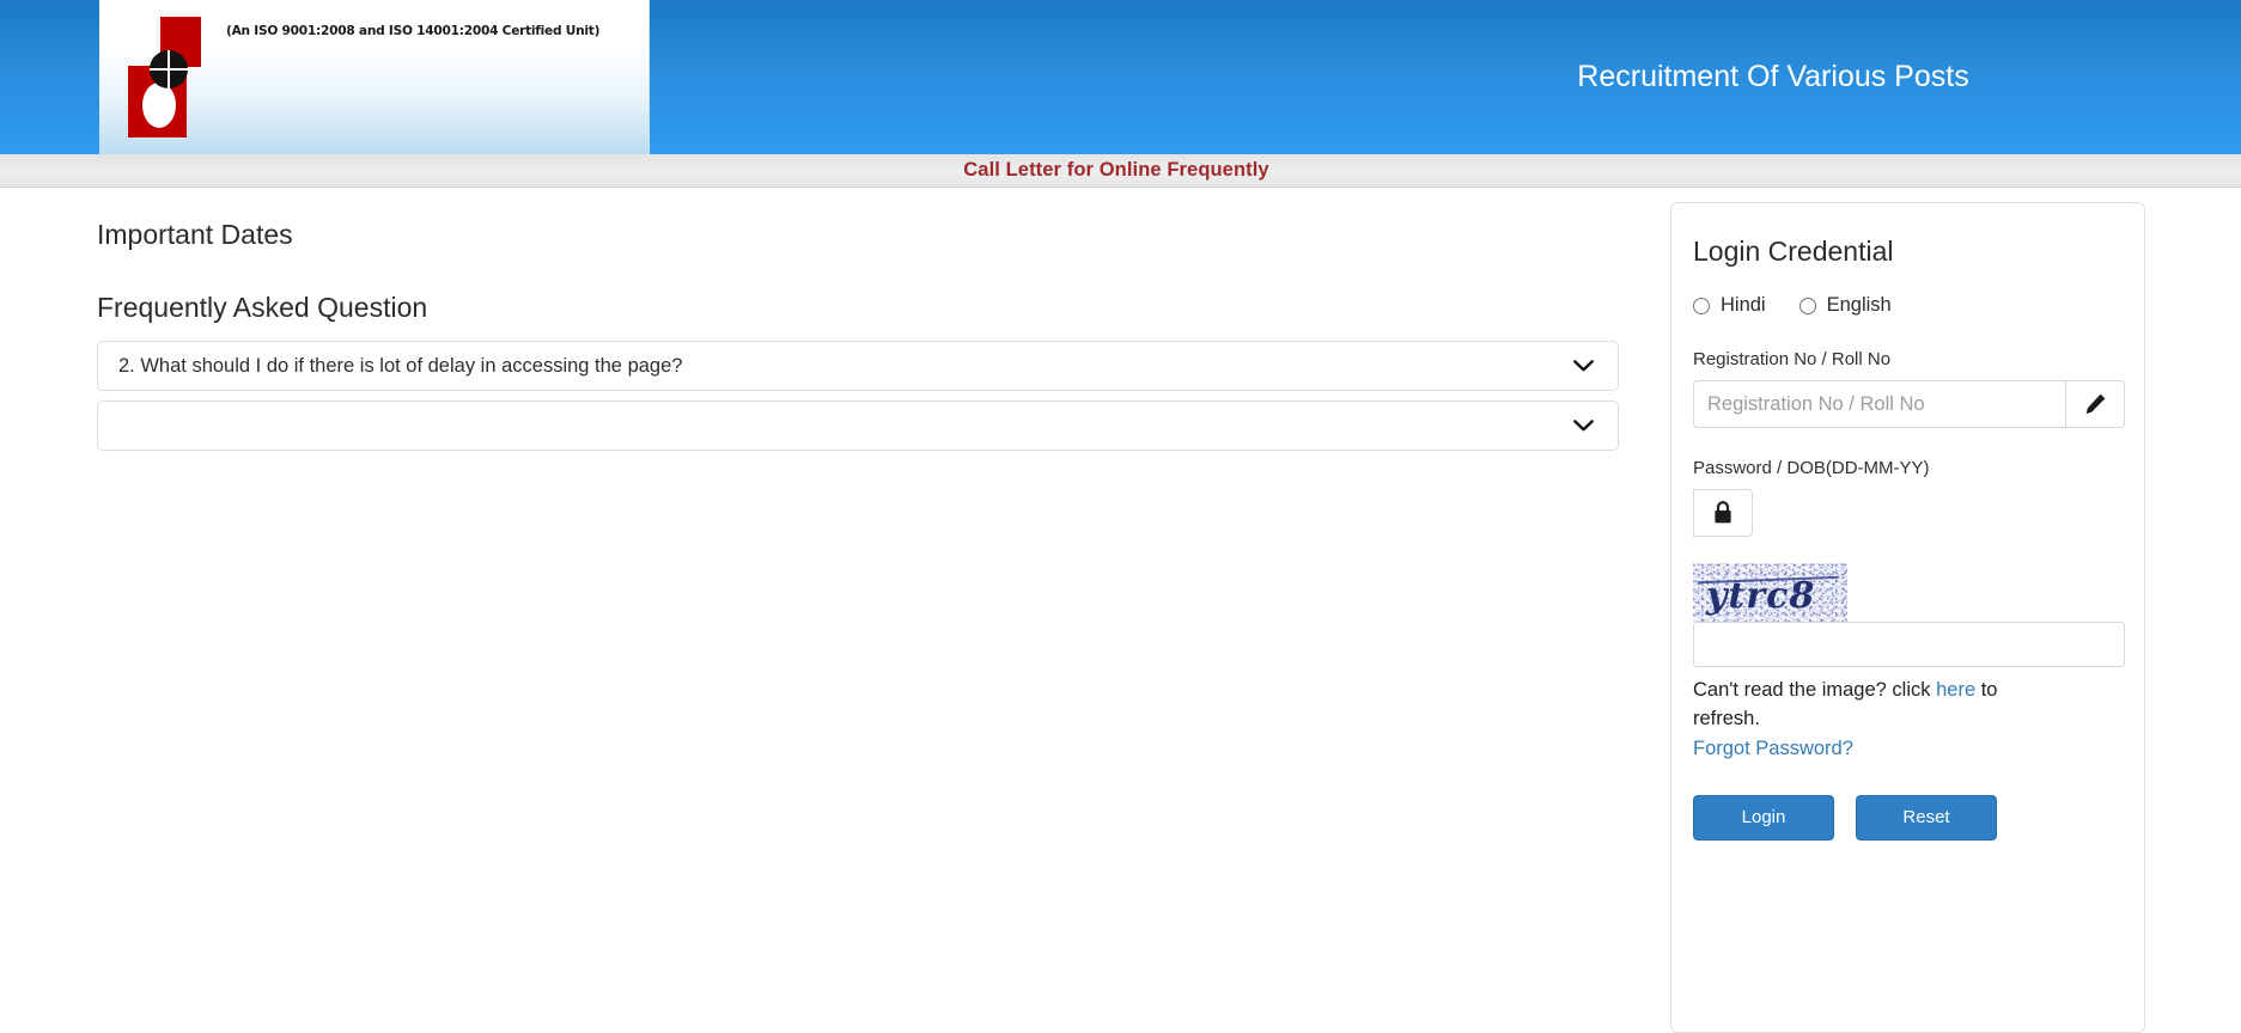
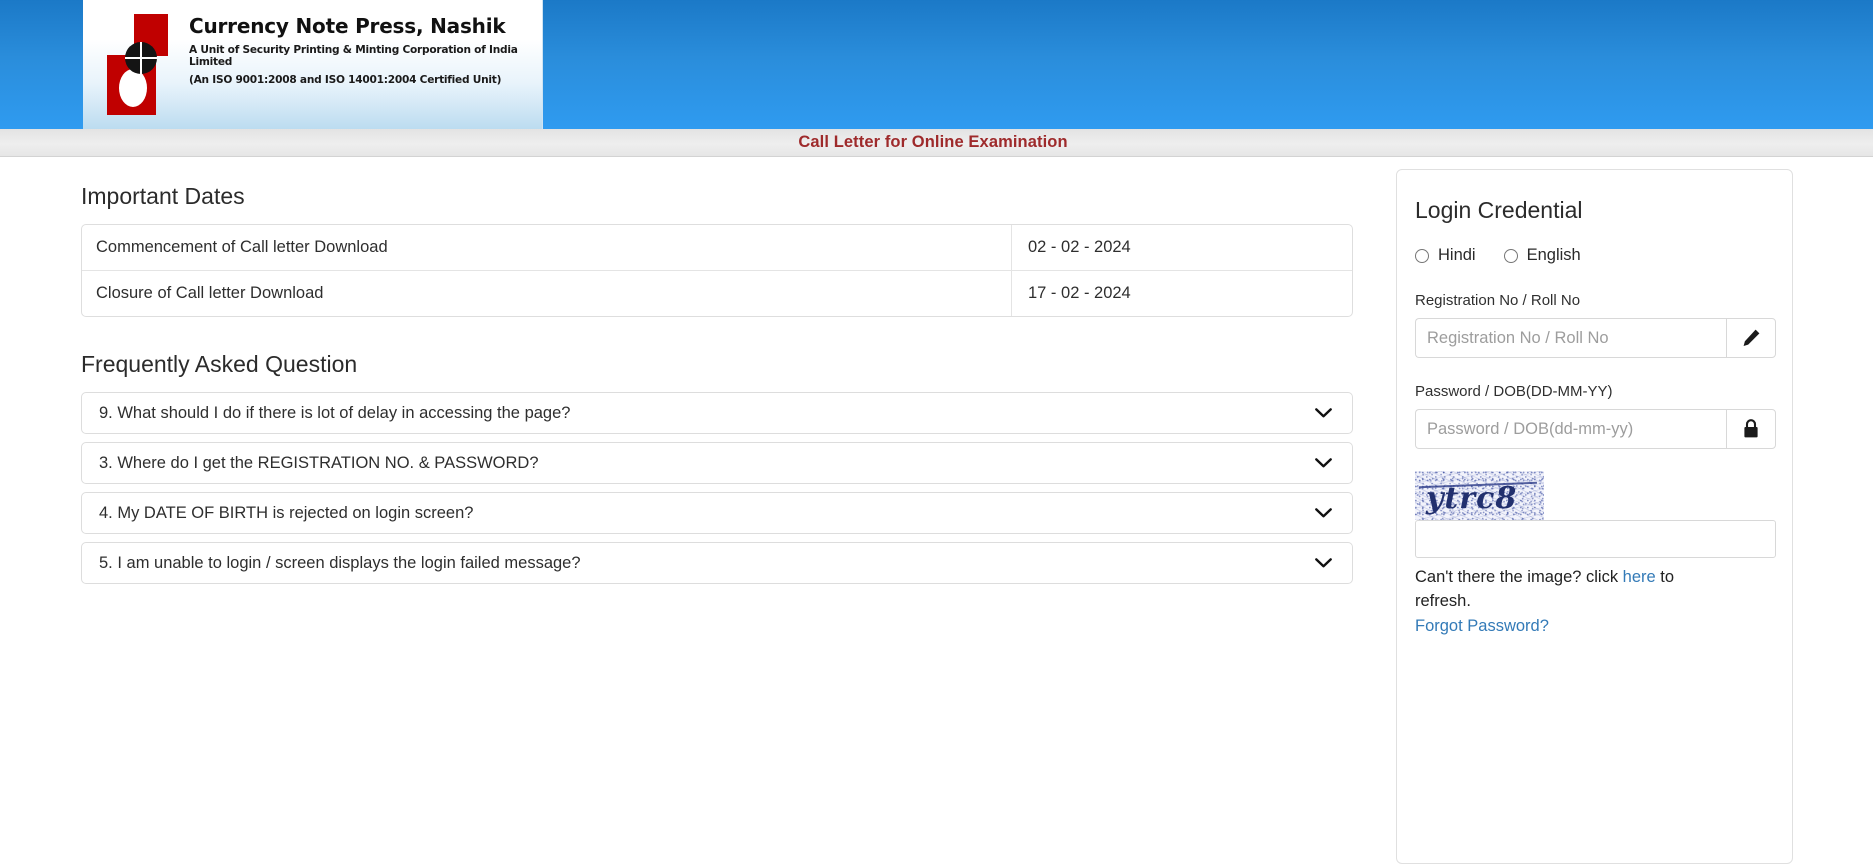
+ Currency Note Press, Nashik
+ A Unit of Security Printing & Minting Corporation of India Limited
  (An ISO 9001:2008 and ISO 14001:2004 Certified Unit)
- Recruitment Of Various Posts
- Call Letter for Online Frequently
+ Call Letter for Online Examination
  Important Dates
+ Commencement of Call letter Download	02 - 02 - 2024
+ Closure of Call letter Download	17 - 02 - 2024
  Frequently Asked Question
- 2. What should I do if there is lot of delay in accessing the page?
+ 9. What should I do if there is lot of delay in accessing the page?
+ 3. Where do I get the REGISTRATION NO. & PASSWORD?
+ 4. My DATE OF BIRTH is rejected on login screen?
+ 5. I am unable to login / screen displays the login failed message?
  Login Credential
  Hindi
  English
  Registration No / Roll No
  Registration No / Roll No
  Password / DOB(DD-MM-YY)
+ Password / DOB(dd-mm-yy)
  ytrc8
- Can't read the image? click here to refresh.
+ Can't there the image? click here to refresh.
  Forgot Password?
- Login
- Reset
